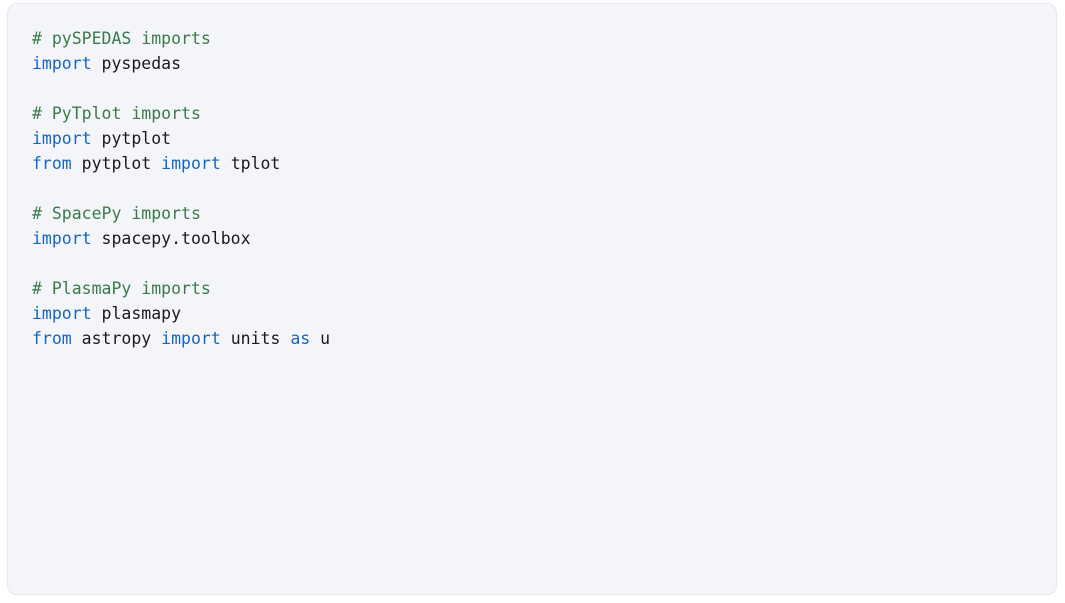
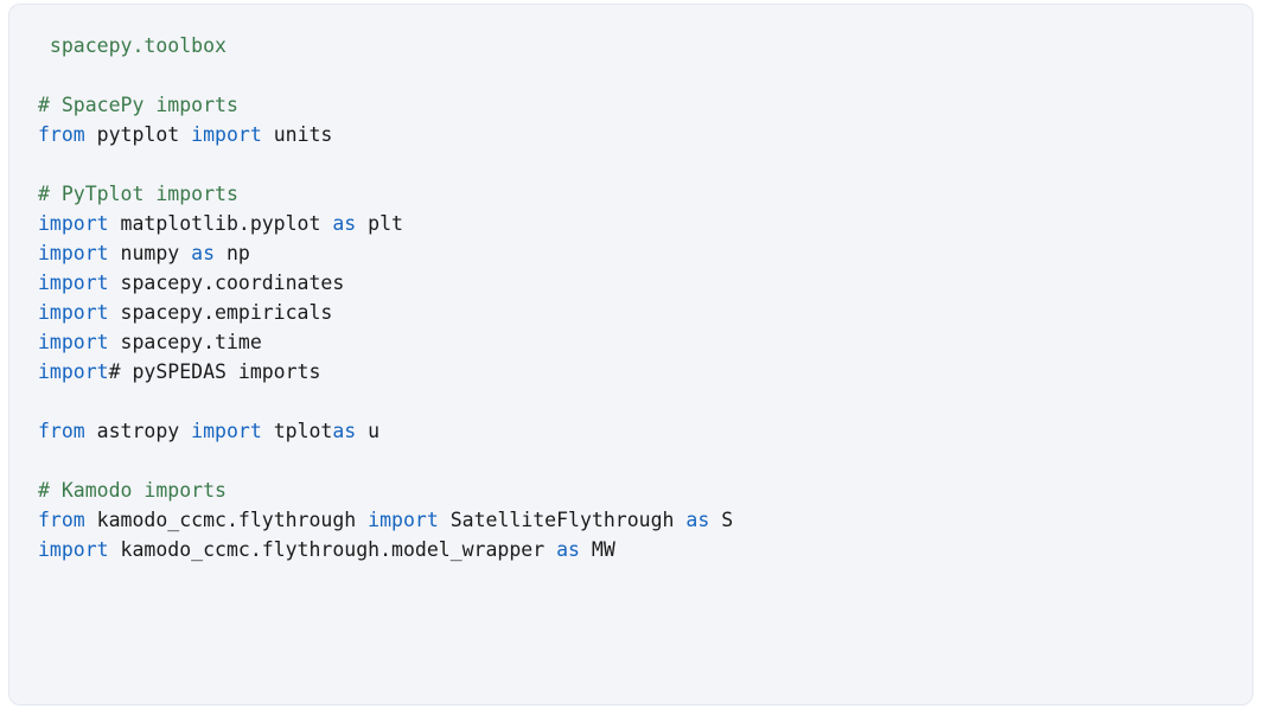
- # pySPEDAS imports
+ spacepy.toolbox
- import pyspedas
- # PyTplot imports
+ # SpacePy imports
- import pytplot
- from pytplot import tplot
+ from pytplot import units
- # SpacePy imports
+ # PyTplot imports
+ import matplotlib.pyplot as plt
+ import numpy as np
+ import spacepy.coordinates
+ import spacepy.empiricals
+ import spacepy.time
- import spacepy.toolbox
+ import# pySPEDAS imports
- # PlasmaPy imports
- import plasmapy
- from astropy import units as u
+ from astropy import tplotas u
+ # Kamodo imports
+ from kamodo_ccmc.flythrough import SatelliteFlythrough as S
+ import kamodo_ccmc.flythrough.model_wrapper as MW
